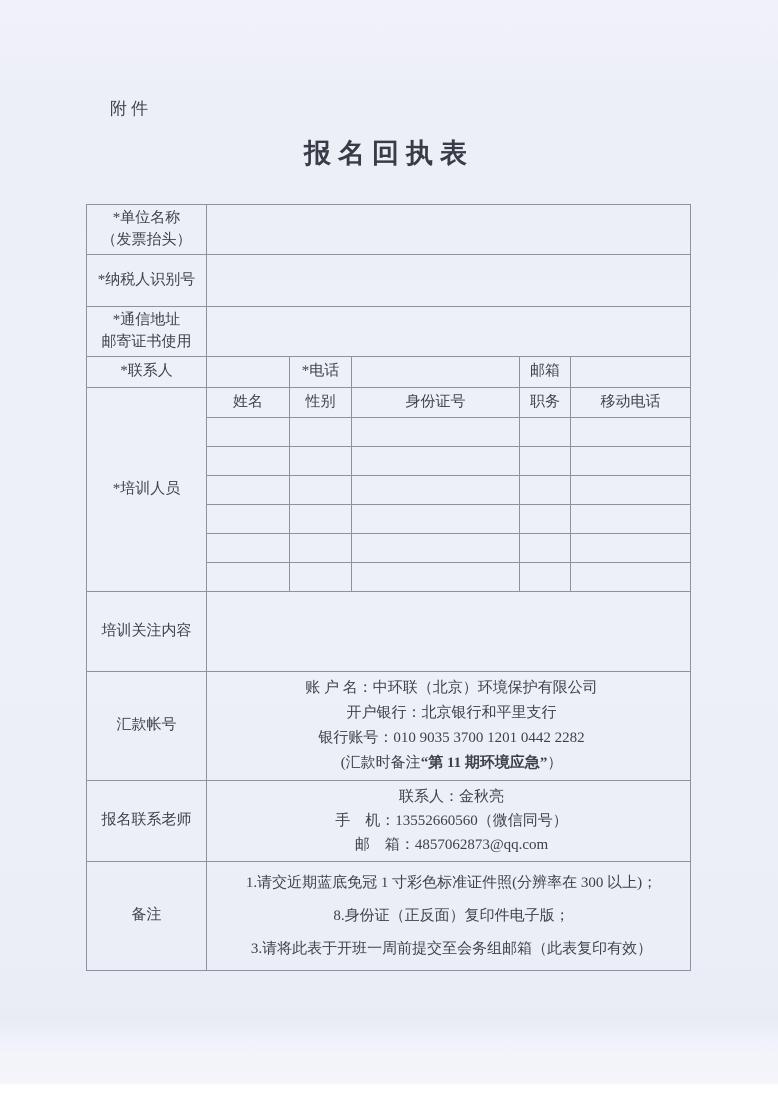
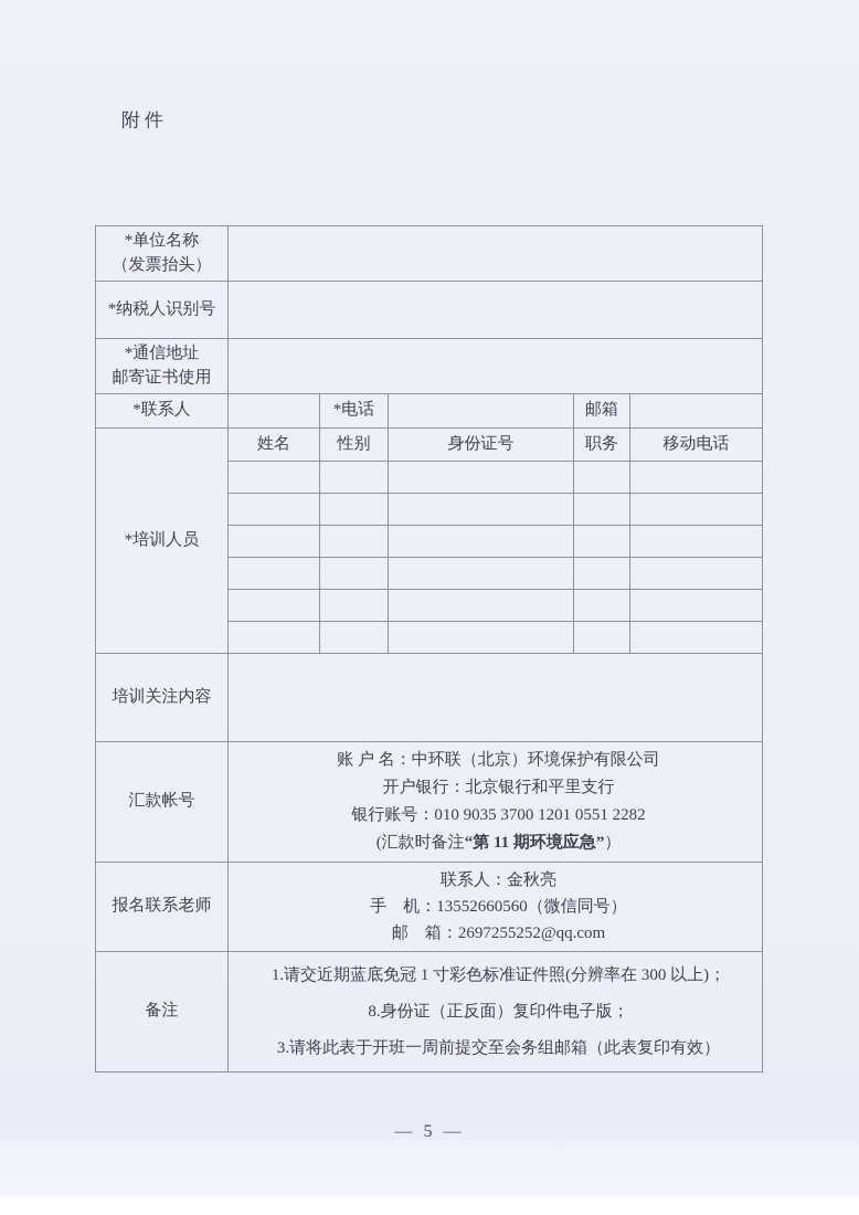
  附件
- 报名回执表
  *单位名称 （发票抬头）
  *纳税人识别号
  *通信地址 邮寄证书使用
  *联系人		*电话		邮箱
  *培训人员	姓名	性别	身份证号	职务	移动电话
  培训关注内容
- 汇款帐号	账 户 名：中环联（北京）环境保护有限公司 开户银行：北京银行和平里支行 银行账号：010 9035 3700 1201 0442 2282 (汇款时备注“第 11 期环境应急”）
+ 汇款帐号	账 户 名：中环联（北京）环境保护有限公司 开户银行：北京银行和平里支行 银行账号：010 9035 3700 1201 0551 2282 (汇款时备注“第 11 期环境应急”）
- 报名联系老师	联系人：金秋亮 手 机：13552660560（微信同号） 邮 箱：4857062873@qq.com
+ 报名联系老师	联系人：金秋亮 手 机：13552660560（微信同号） 邮 箱：2697255252@qq.com
  备注	1.请交近期蓝底免冠 1 寸彩色标准证件照(分辨率在 300 以上)； 8.身份证（正反面）复印件电子版； 3.请将此表于开班一周前提交至会务组邮箱（此表复印有效）
+ — 5 —
